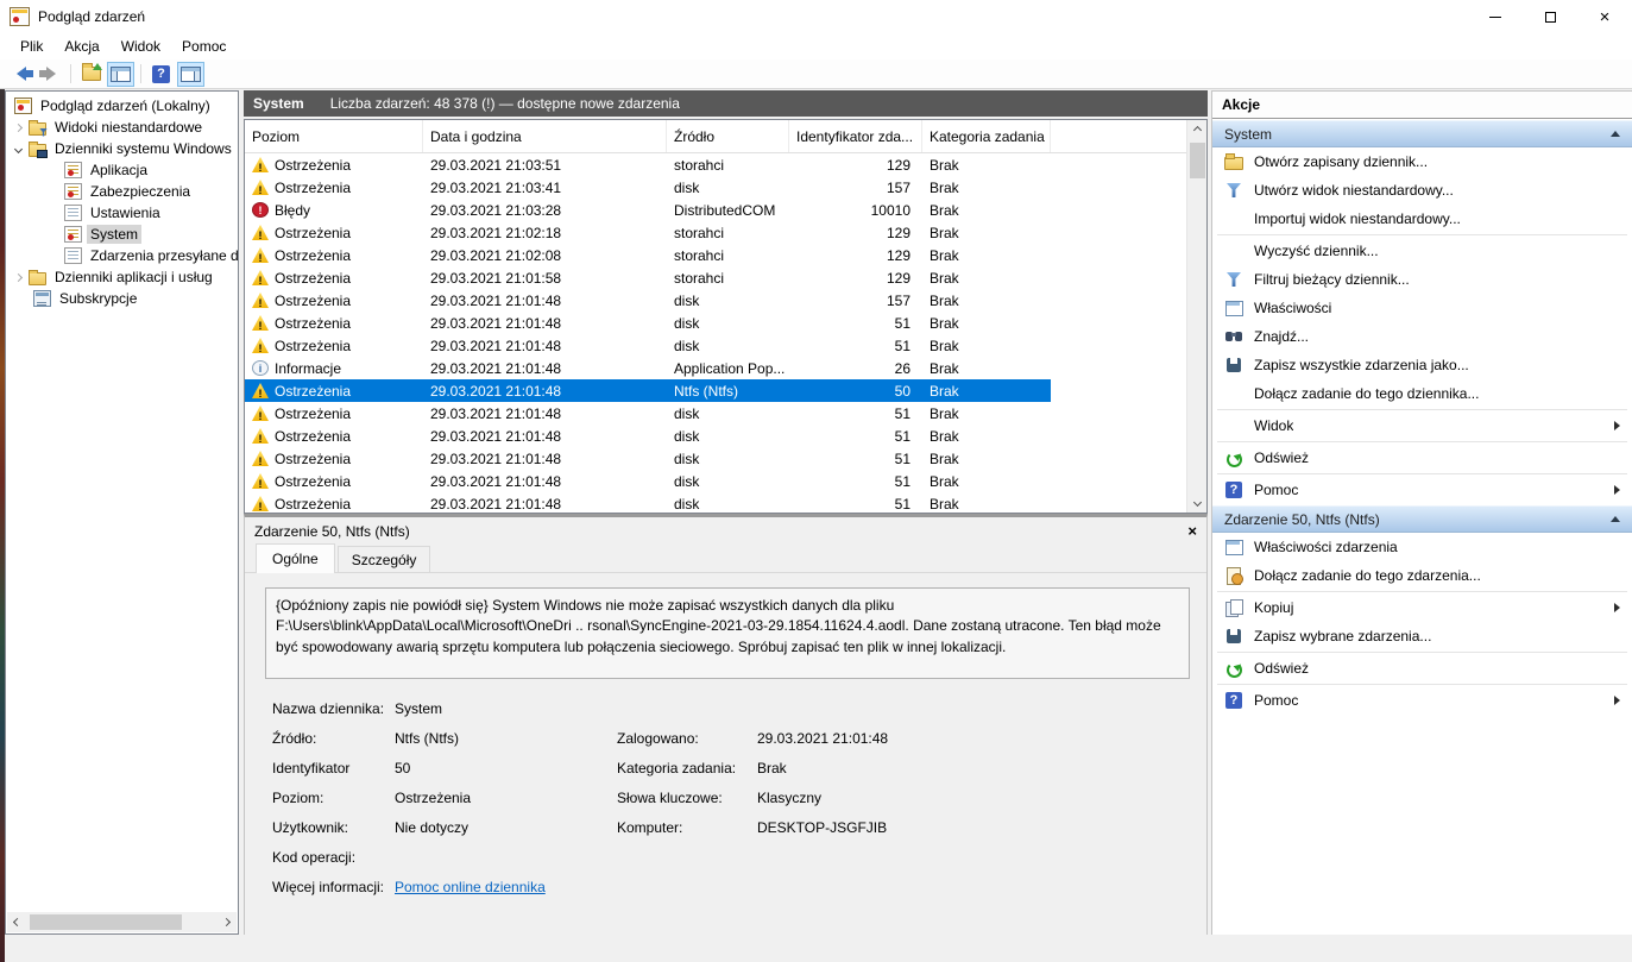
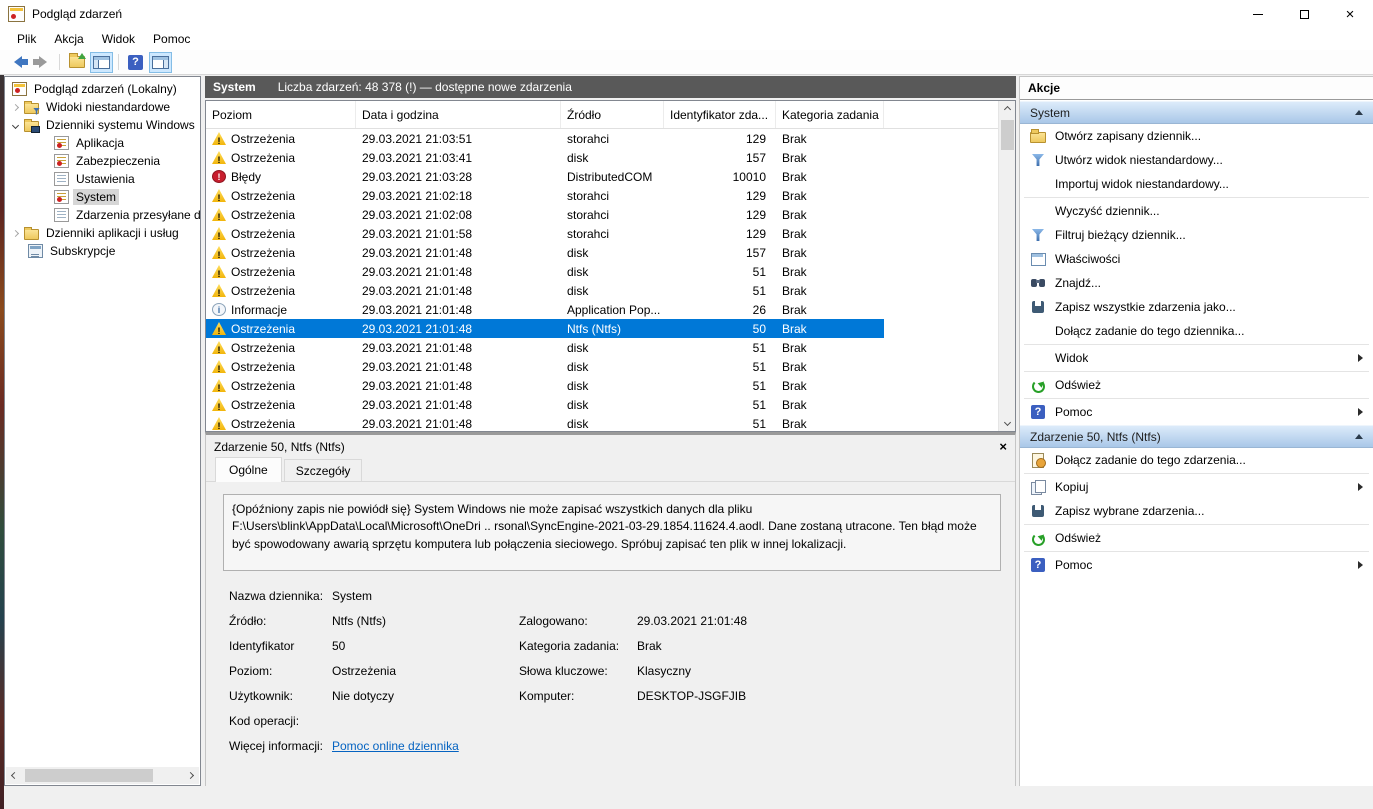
  Podgląd zdarzeń
  ×
  Plik
  Akcja
  Widok
  Pomoc
  ?
  Podgląd zdarzeń (Lokalny)
  Widoki niestandardowe
  Dzienniki systemu Windows
  Aplikacja
  Zabezpieczenia
  Ustawienia
  System
  Zdarzenia przesyłane d
  Dzienniki aplikacji i usług
  Subskrypcje
  System
  Liczba zdarzeń: 48 378 (!) — dostępne nowe zdarzenia
  Poziom
  Data i godzina
  Źródło
  Identyfikator zda...
  Kategoria zadania
  Ostrzeżenia
  29.03.2021 21:03:51
  storahci
  129
  Brak
  Ostrzeżenia
  29.03.2021 21:03:41
  disk
  157
  Brak
  Błędy
  29.03.2021 21:03:28
  DistributedCOM
  10010
  Brak
  Ostrzeżenia
  29.03.2021 21:02:18
  storahci
  129
  Brak
  Ostrzeżenia
  29.03.2021 21:02:08
  storahci
  129
  Brak
  Ostrzeżenia
  29.03.2021 21:01:58
  storahci
  129
  Brak
  Ostrzeżenia
  29.03.2021 21:01:48
  disk
  157
  Brak
  Ostrzeżenia
  29.03.2021 21:01:48
  disk
  51
  Brak
  Ostrzeżenia
  29.03.2021 21:01:48
  disk
  51
  Brak
  Informacje
  29.03.2021 21:01:48
  Application Pop...
  26
  Brak
  Ostrzeżenia
  29.03.2021 21:01:48
  Ntfs (Ntfs)
  50
  Brak
  Ostrzeżenia
  29.03.2021 21:01:48
  disk
  51
  Brak
  Ostrzeżenia
  29.03.2021 21:01:48
  disk
  51
  Brak
  Ostrzeżenia
  29.03.2021 21:01:48
  disk
  51
  Brak
  Ostrzeżenia
  29.03.2021 21:01:48
  disk
  51
  Brak
  Ostrzeżenia
  29.03.2021 21:01:48
  disk
  51
  Brak
  Zdarzenie 50, Ntfs (Ntfs)
  ×
  Ogólne
  Szczegóły
  {Opóźniony zapis nie powiódł się} System Windows nie może zapisać wszystkich danych dla pliku F:\Users\blink\AppData\Local\Microsoft\OneDri .. rsonal\SyncEngine-2021-03-29.1854.11624.4.aodl. Dane zostaną utracone. Ten błąd może być spowodowany awarią sprzętu komputera lub połączenia sieciowego. Spróbuj zapisać ten plik w innej lokalizacji.
  Nazwa dziennika:
  System
  Źródło:
  Ntfs (Ntfs)
  Zalogowano:
  29.03.2021 21:01:48
  Identyfikator
  50
  Kategoria zadania:
  Brak
  Poziom:
  Ostrzeżenia
  Słowa kluczowe:
  Klasyczny
  Użytkownik:
  Nie dotyczy
  Komputer:
  DESKTOP-JSGFJIB
  Kod operacji:
  Więcej informacji:
  Pomoc online dziennika
  Akcje
  System
  Otwórz zapisany dziennik...
  Utwórz widok niestandardowy...
  Importuj widok niestandardowy...
  Wyczyść dziennik...
  Filtruj bieżący dziennik...
  Właściwości
  Znajdź...
  Zapisz wszystkie zdarzenia jako...
  Dołącz zadanie do tego dziennika...
  Widok
  Odśwież
  Pomoc
  Zdarzenie 50, Ntfs (Ntfs)
- Właściwości zdarzenia
  Dołącz zadanie do tego zdarzenia...
  Kopiuj
  Zapisz wybrane zdarzenia...
  Odśwież
  Pomoc
